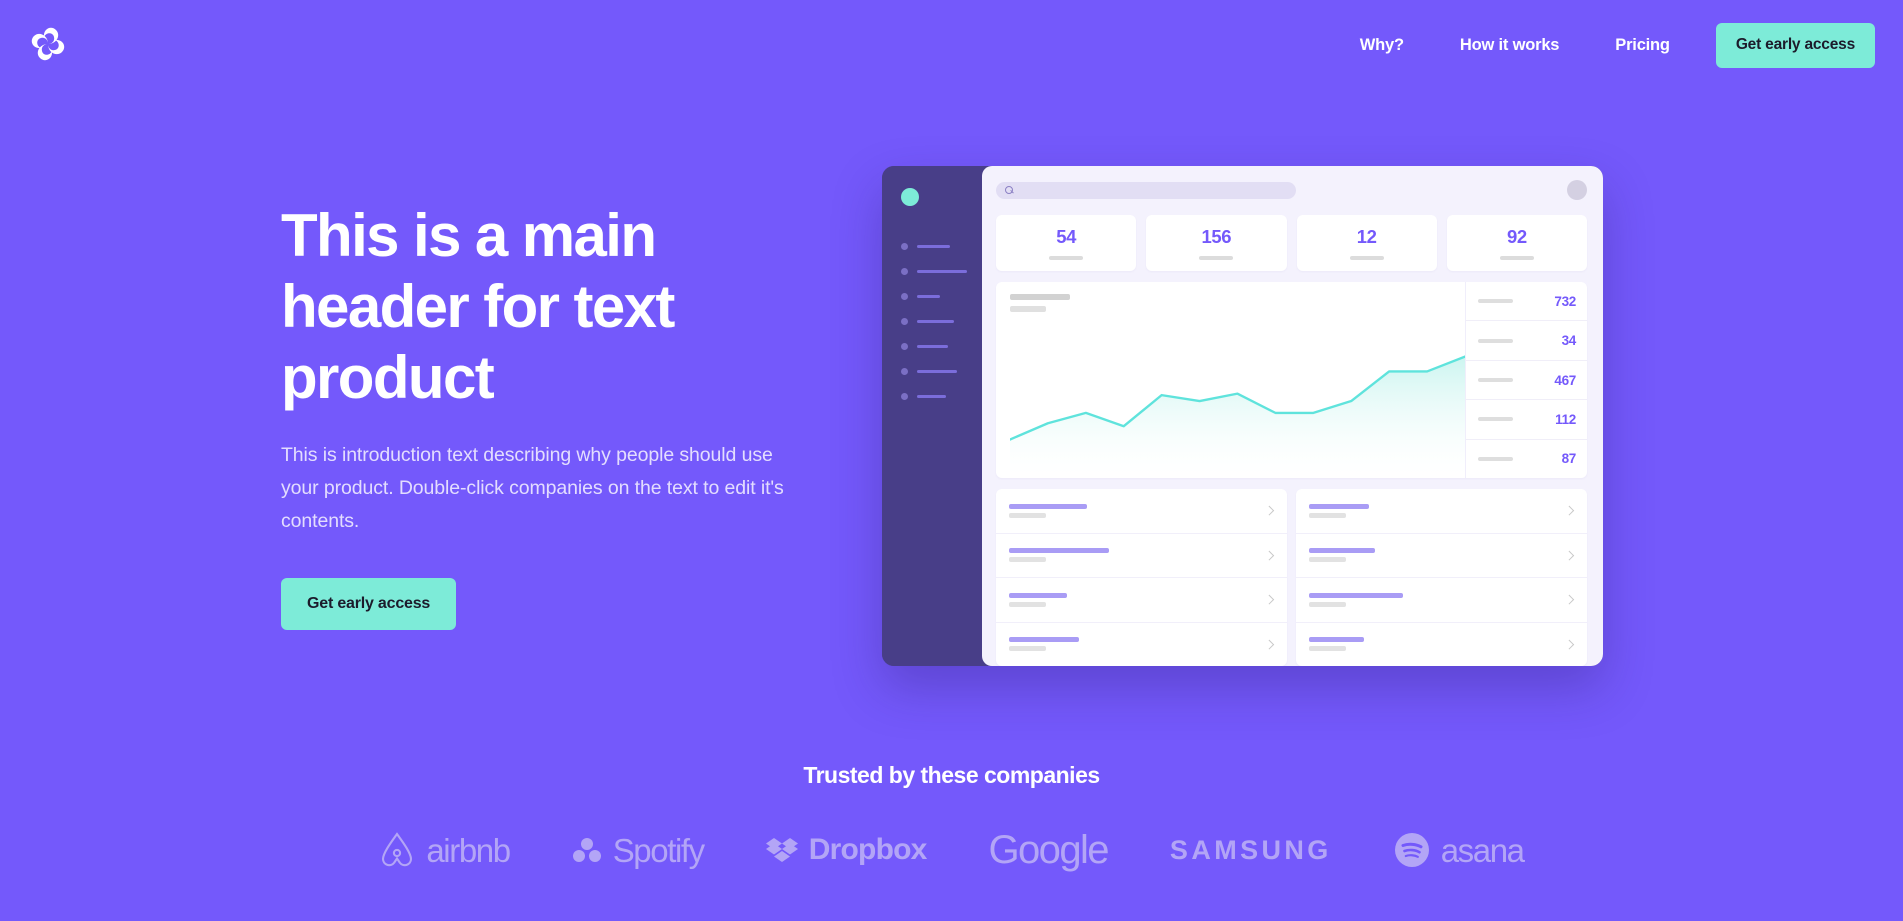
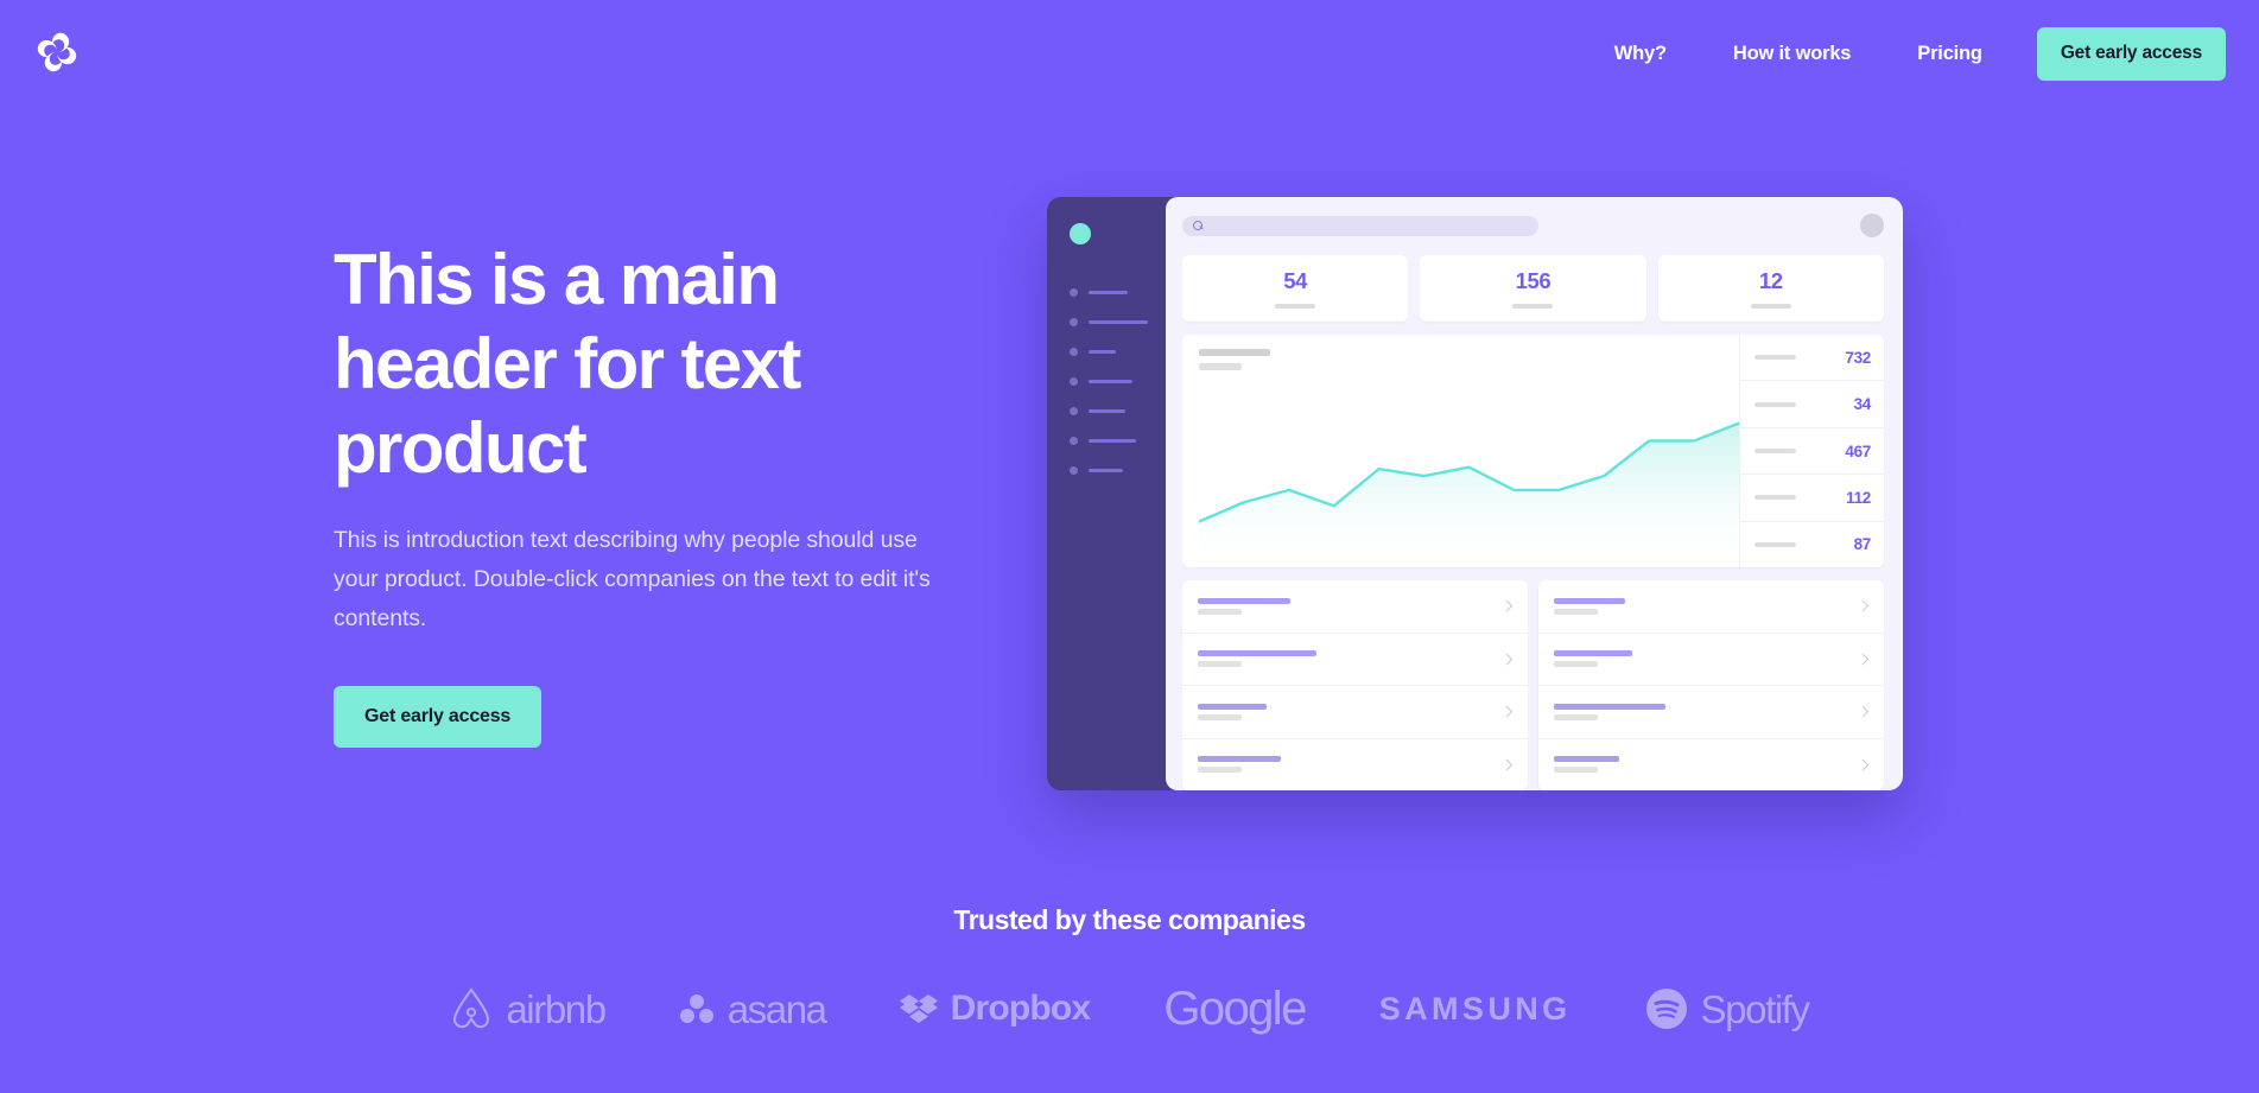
  Why?
  How it works
  Pricing
  Get early access
  This is a main header for text product
  This is introduction text describing why people should use your product. Double-click companies on the text to edit it's contents.
  Get early access
  54
  156
  12
- 92
  732
  34
  467
  112
  87
  Trusted by these companies
  airbnb
- Spotify
+ asana
  Dropbox
  Google
  SAMSUNG
- asana
+ Spotify
